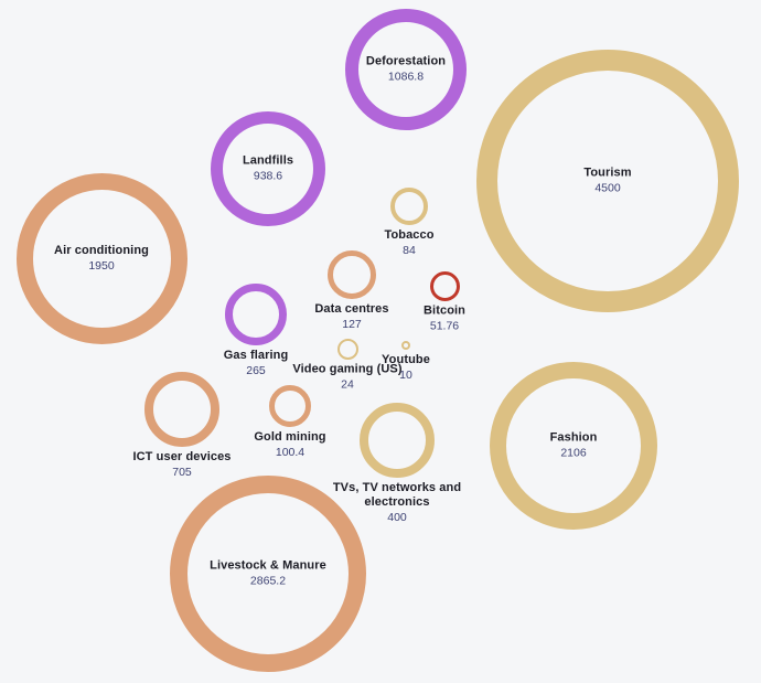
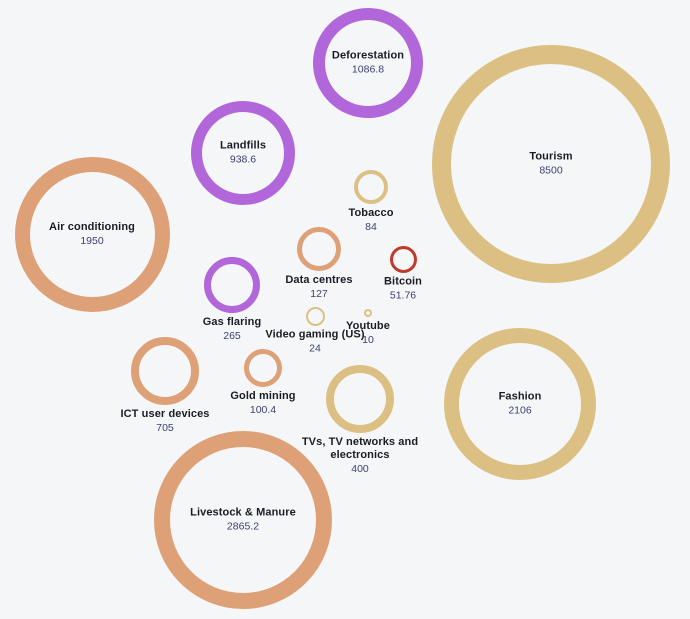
  Tourism
- 4500
+ 8500
  Livestock & Manure
  2865.2
  Fashion
  2106
  Air conditioning
  1950
  Deforestation
  1086.8
  Landfills
  938.6
  TVs, TV networks and electronics
  400
  ICT user devices
  705
  Gas flaring
  265
  Data centres
  127
  Gold mining
  100.4
  Tobacco
  84
  Bitcoin
  51.76
  Video gaming (US)
  24
  Youtube
  10
